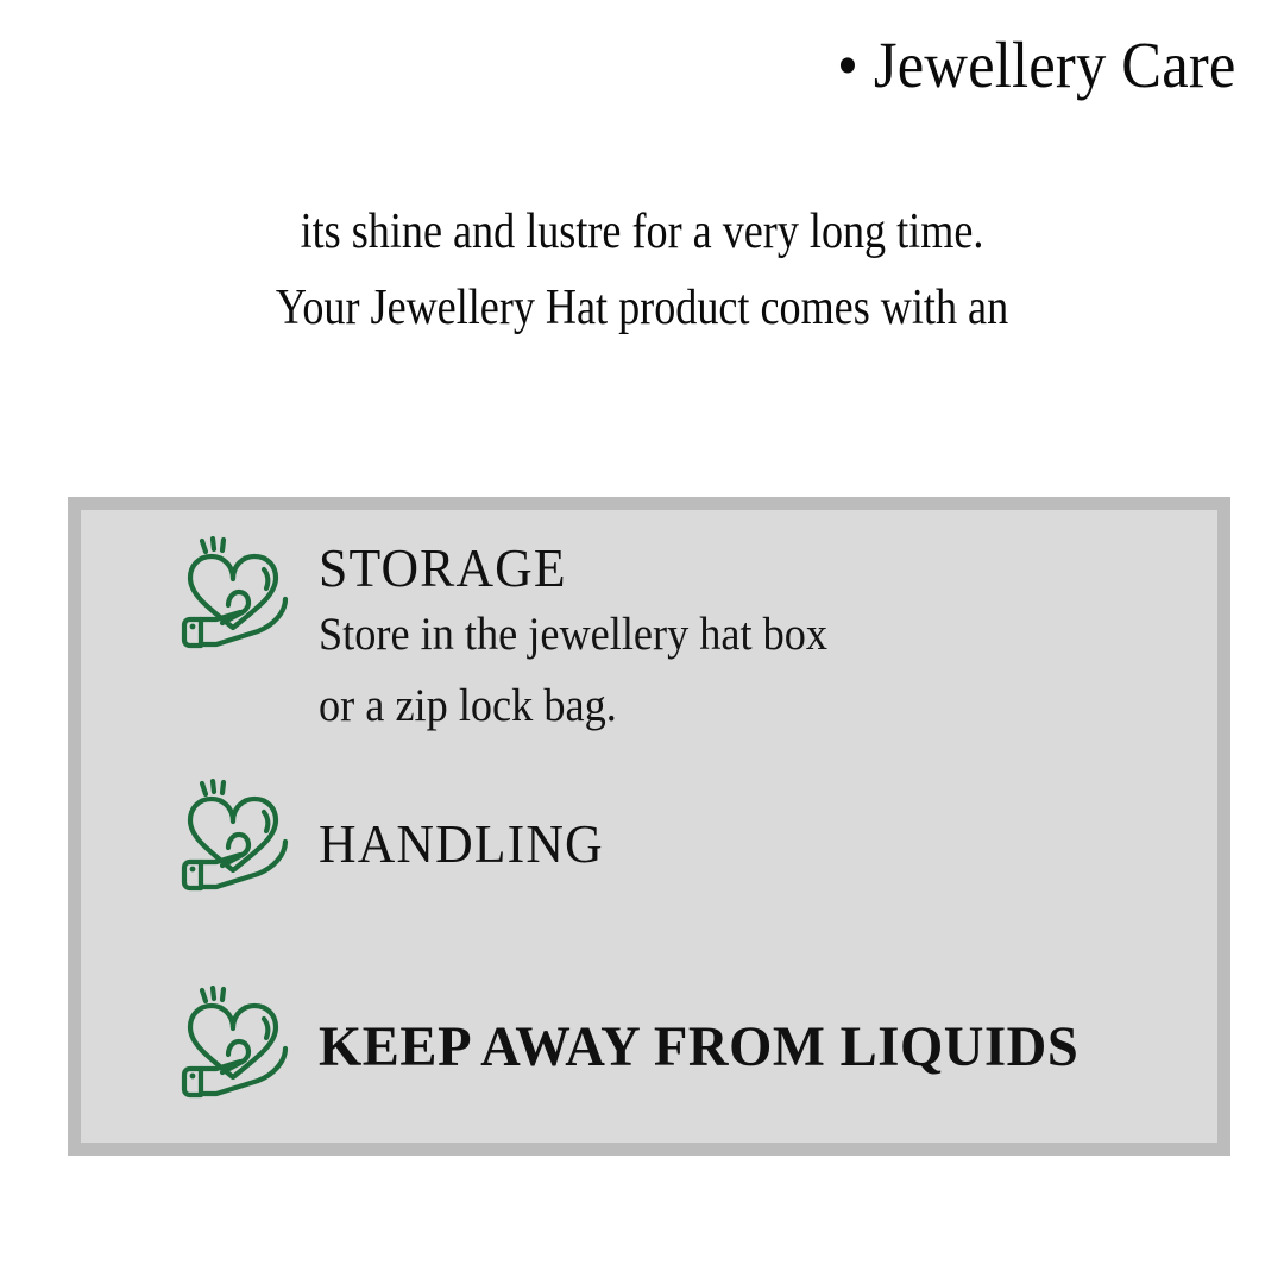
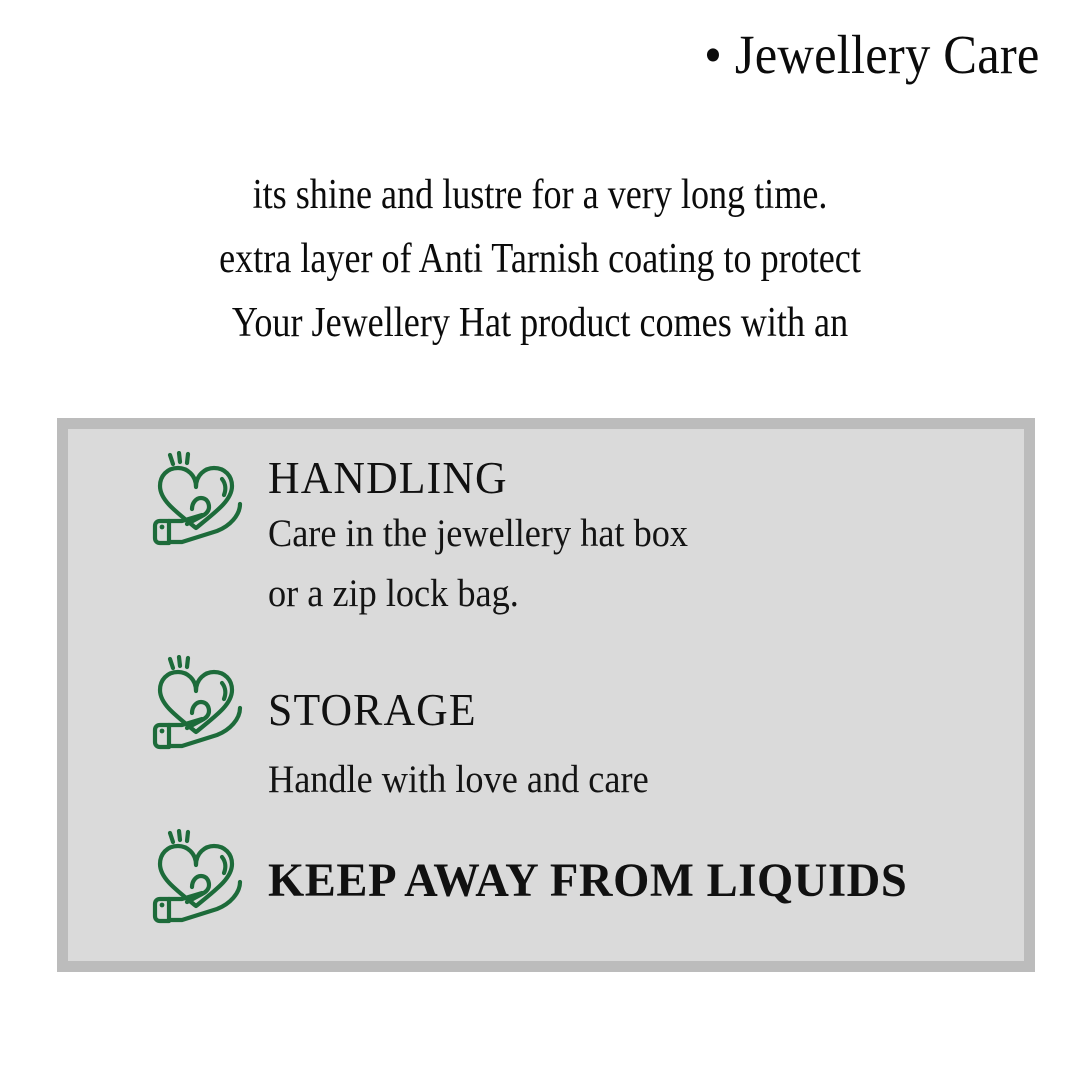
  • Jewellery Care
  its shine and lustre for a very long time.
+ extra layer of Anti Tarnish coating to protect
  Your Jewellery Hat product comes with an
- STORAGE
+ HANDLING
- Store in the jewellery hat box
+ Care in the jewellery hat box
  or a zip lock bag.
- HANDLING
+ STORAGE
+ Handle with love and care
  KEEP AWAY FROM LIQUIDS
